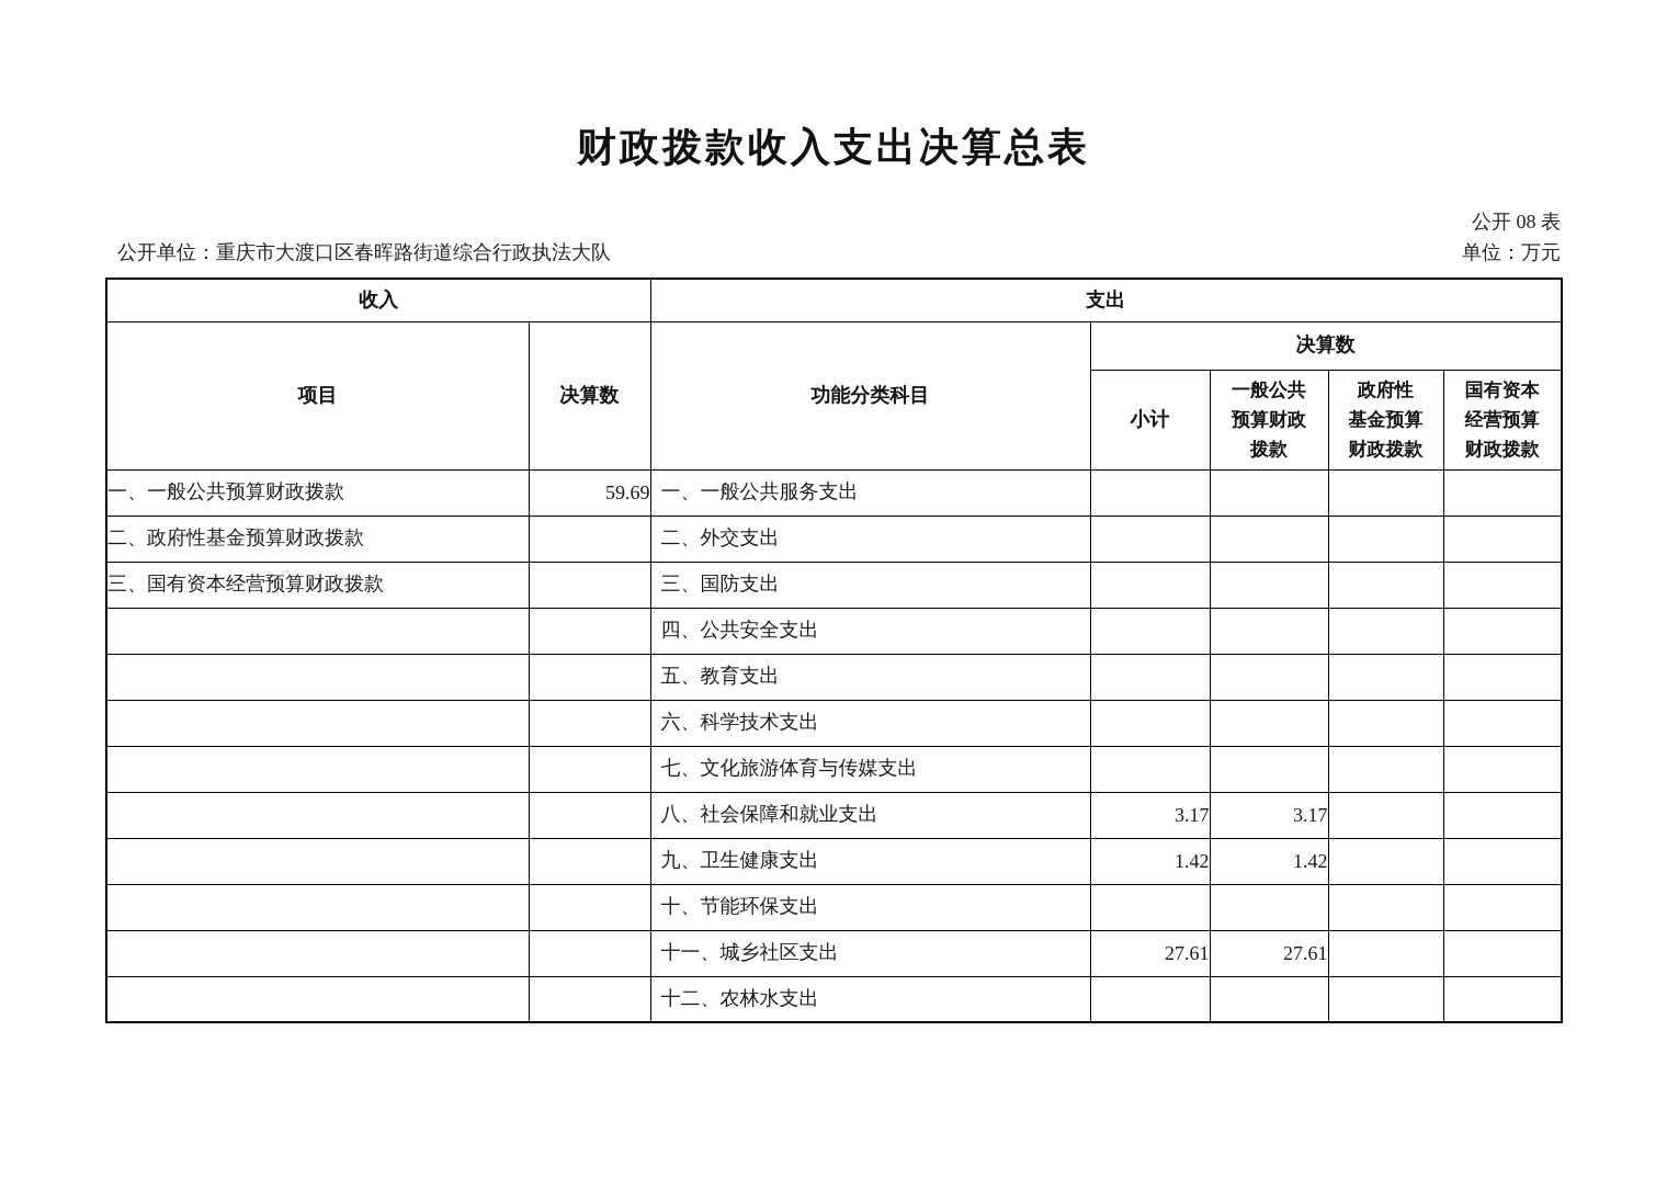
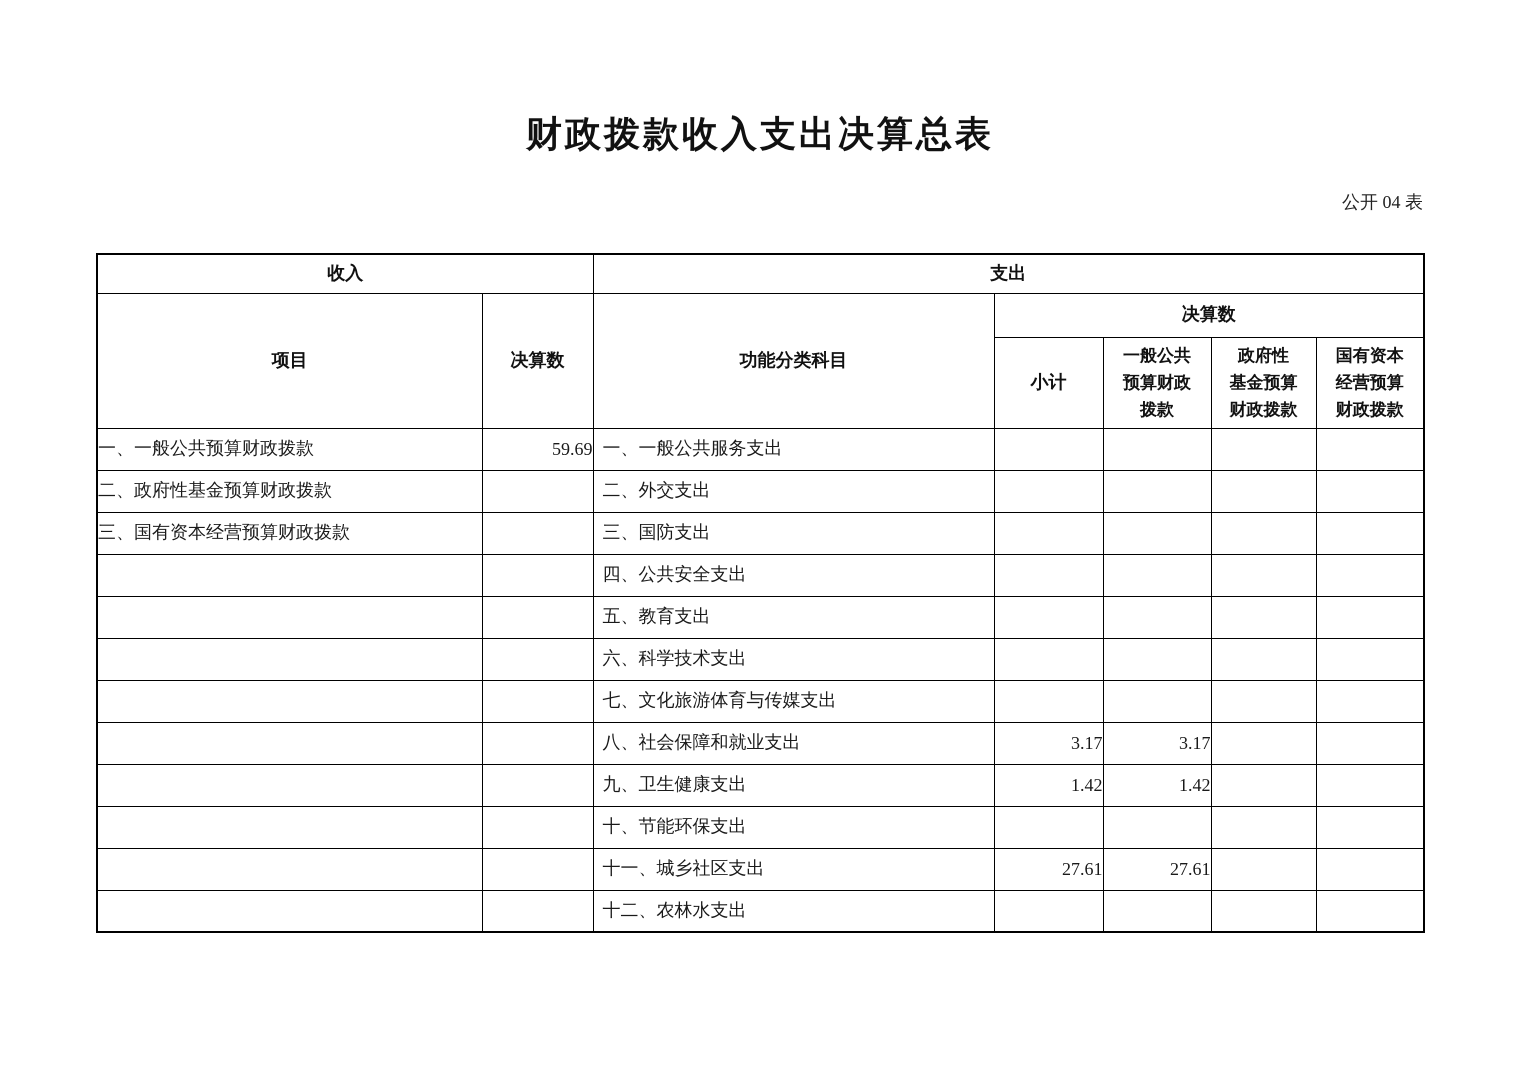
  财政拨款收入支出决算总表
- 公开 08 表
+ 公开 04 表
- 公开单位：重庆市大渡口区春晖路街道综合行政执法大队
- 单位：万元
  收入	支出
  项目	决算数	功能分类科目	决算数
  小计	一般公共 预算财政 拨款	政府性 基金预算 财政拨款	国有资本 经营预算 财政拨款
  一、一般公共预算财政拨款	59.69	一、一般公共服务支出
  二、政府性基金预算财政拨款		二、外交支出
  三、国有资本经营预算财政拨款		三、国防支出
  		四、公共安全支出
  		五、教育支出
  		六、科学技术支出
  		七、文化旅游体育与传媒支出
  		八、社会保障和就业支出	3.17	3.17
  		九、卫生健康支出	1.42	1.42
  		十、节能环保支出
  		十一、城乡社区支出	27.61	27.61
  		十二、农林水支出
